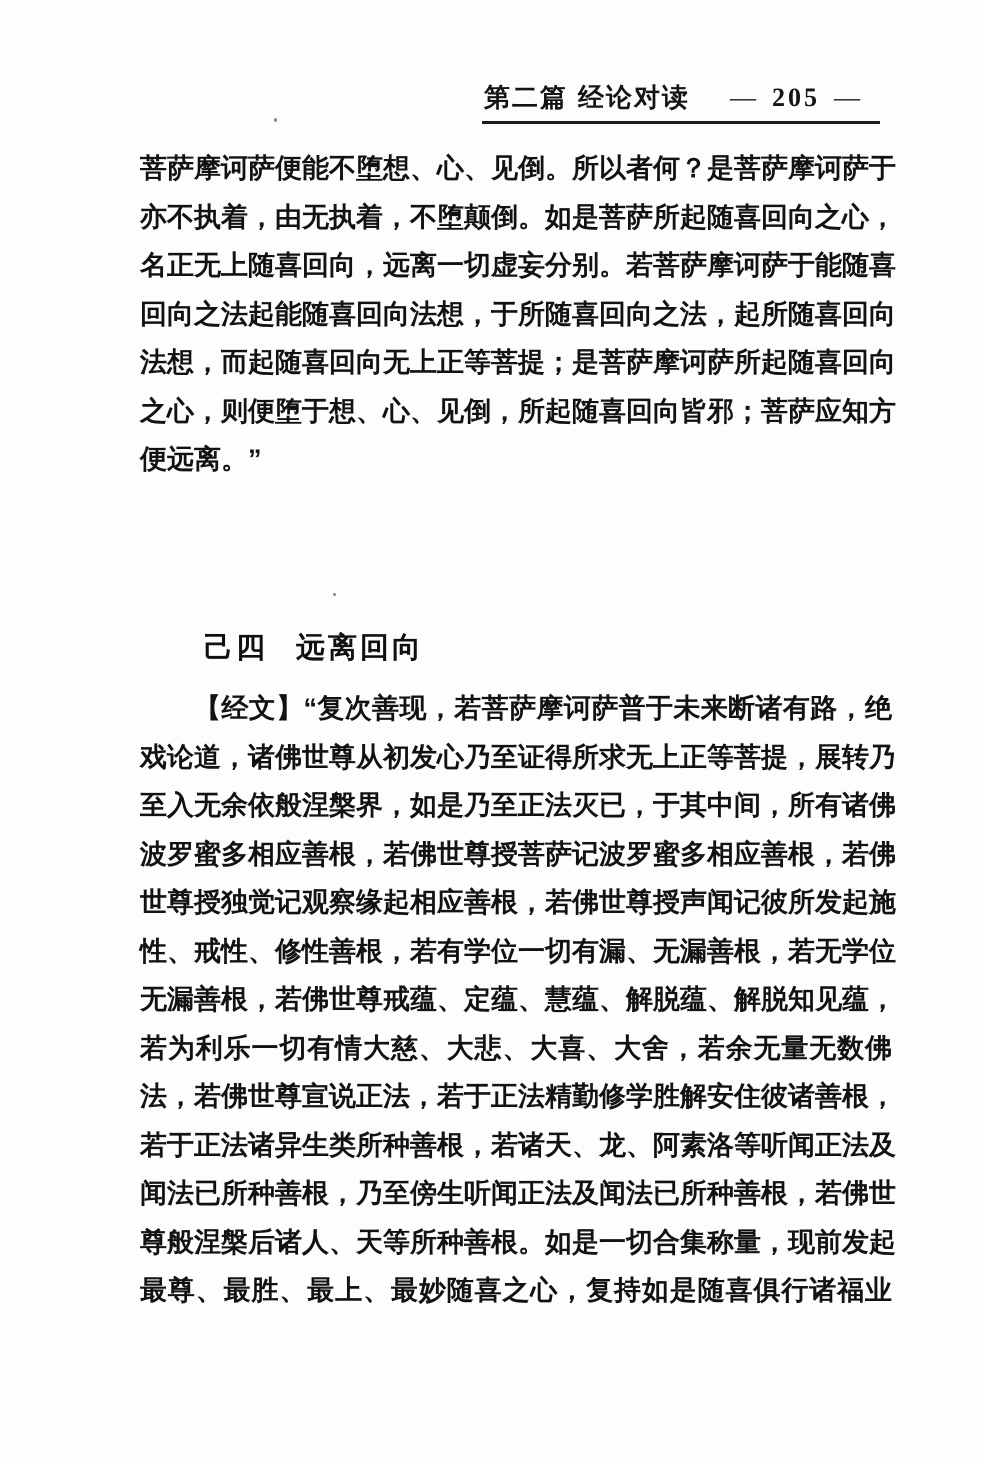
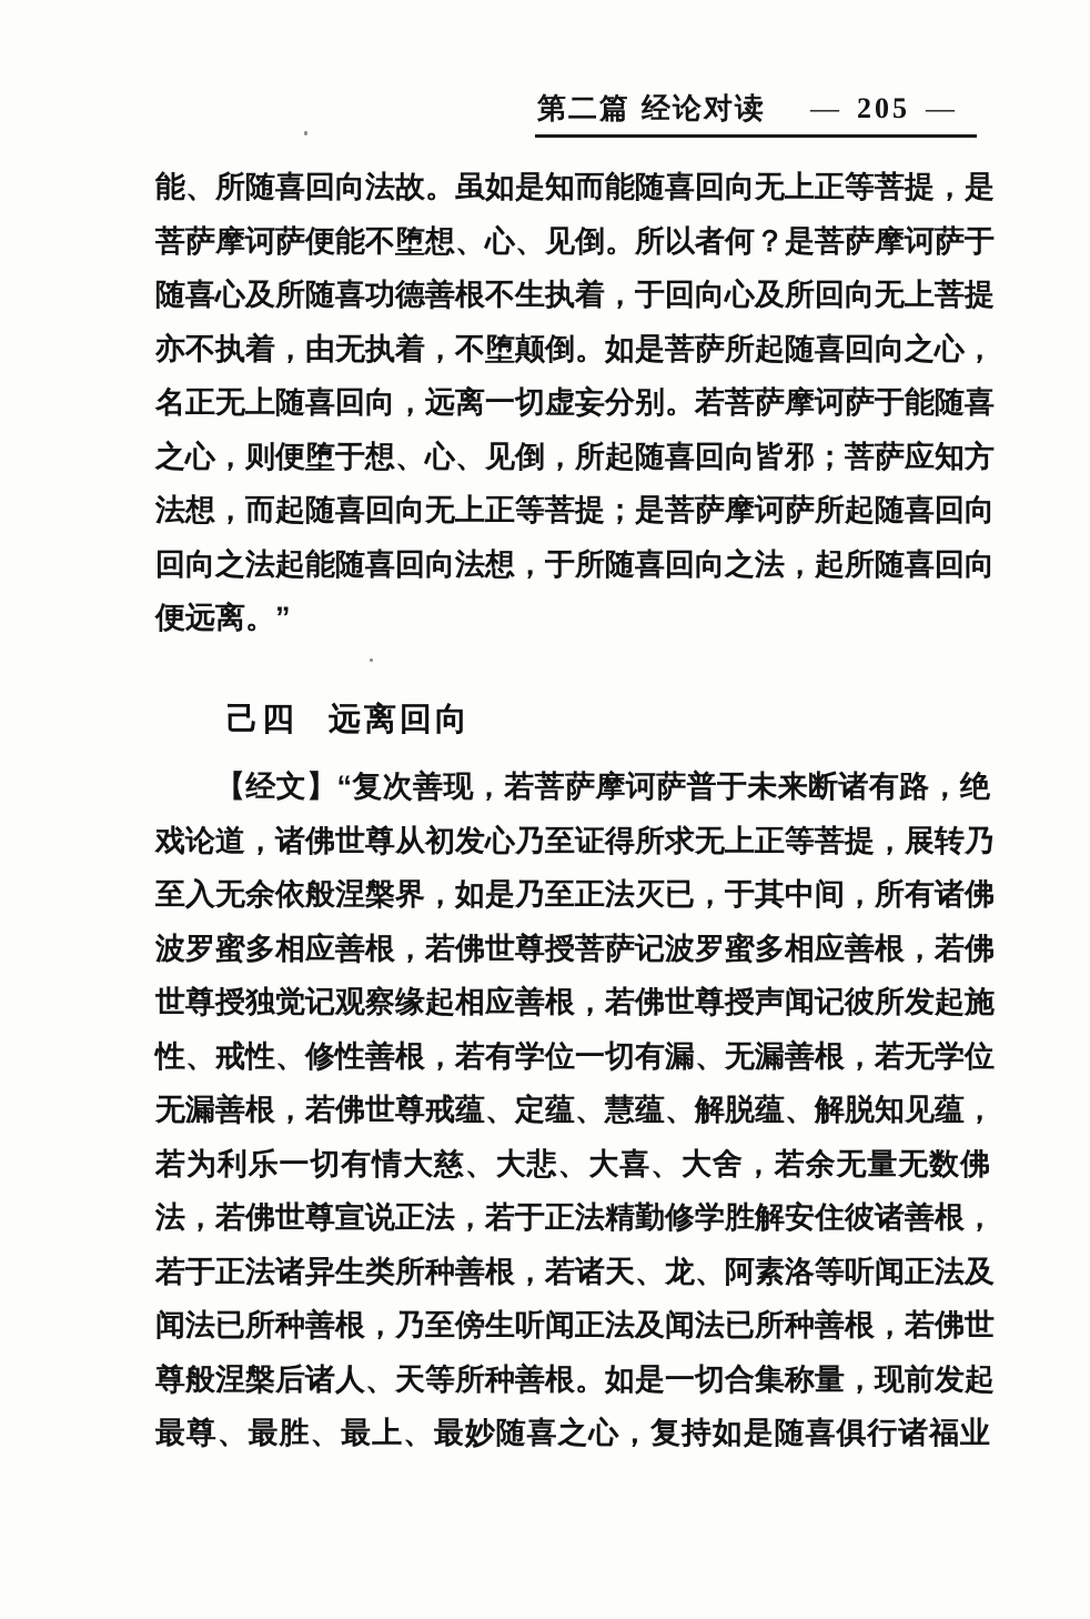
  第二篇
  经论对读
  —
  205
  —
+ 能、所随喜回向法故。虽如是知而能随喜回向无上正等菩提，是
  菩萨摩诃萨便能不堕想、心、见倒。所以者何？是菩萨摩诃萨于
+ 随喜心及所随喜功德善根不生执着，于回向心及所回向无上菩提
  亦不执着，由无执着，不堕颠倒。如是菩萨所起随喜回向之心，
  名正无上随喜回向，远离一切虚妄分别。若菩萨摩诃萨于能随喜
- 回向之法起能随喜回向法想，于所随喜回向之法，起所随喜回向
+ 之心，则便堕于想、心、见倒，所起随喜回向皆邪；菩萨应知方
  法想，而起随喜回向无上正等菩提；是菩萨摩诃萨所起随喜回向
- 之心，则便堕于想、心、见倒，所起随喜回向皆邪；菩萨应知方
+ 回向之法起能随喜回向法想，于所随喜回向之法，起所随喜回向
  便远离。”
  己四 远离回向
  【经文】“复次善现，若菩萨摩诃萨普于未来断诸有路，绝
  戏论道，诸佛世尊从初发心乃至证得所求无上正等菩提，展转乃
  至入无余依般涅槃界，如是乃至正法灭已，于其中间，所有诸佛
  波罗蜜多相应善根，若佛世尊授菩萨记波罗蜜多相应善根，若佛
  世尊授独觉记观察缘起相应善根，若佛世尊授声闻记彼所发起施
  性、戒性、修性善根，若有学位一切有漏、无漏善根，若无学位
  无漏善根，若佛世尊戒蕴、定蕴、慧蕴、解脱蕴、解脱知见蕴，
  若为利乐一切有情大慈、大悲、大喜、大舍，若余无量无数佛
  法，若佛世尊宣说正法，若于正法精勤修学胜解安住彼诸善根，
  若于正法诸异生类所种善根，若诸天、龙、阿素洛等听闻正法及
  闻法已所种善根，乃至傍生听闻正法及闻法已所种善根，若佛世
  尊般涅槃后诸人、天等所种善根。如是一切合集称量，现前发起
  最尊、最胜、最上、最妙随喜之心，复持如是随喜俱行诸福业
